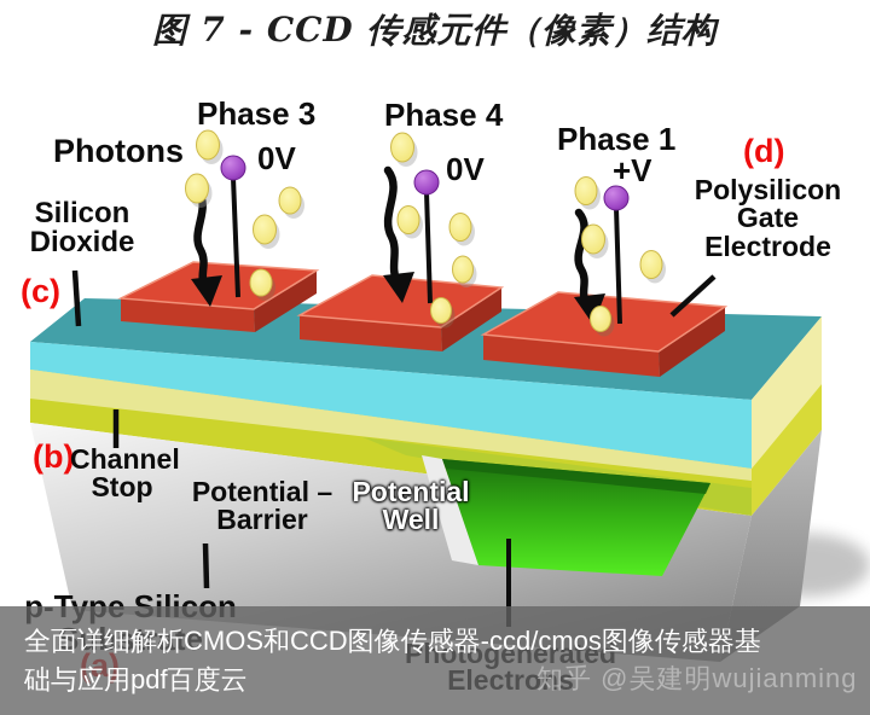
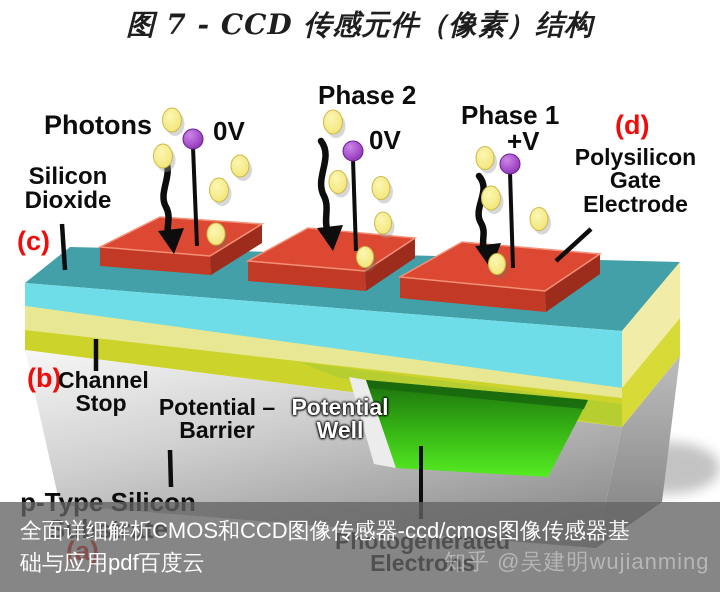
  图 7 - CCD 传感元件（像素）结构
  Photons
- Phase 3
  0V
- Phase 4
+ Phase 2
  0V
  Phase 1
  +V
  (d)
  Polysilicon
  Gate
  Electrode
  Silicon
  Dioxide
  (c)
  (b)
  Channel
  Stop
  Potential –
  Barrier
  Potential
  Well
  p-Type Silicon
  Substrate
  (a)
  Photogenerated
  Electrons
  全面详细解析CMOS和CCD图像传感器-ccd/cmos图像传感器基
  础与应用pdf百度云
  知乎 @吴建明wujianming
